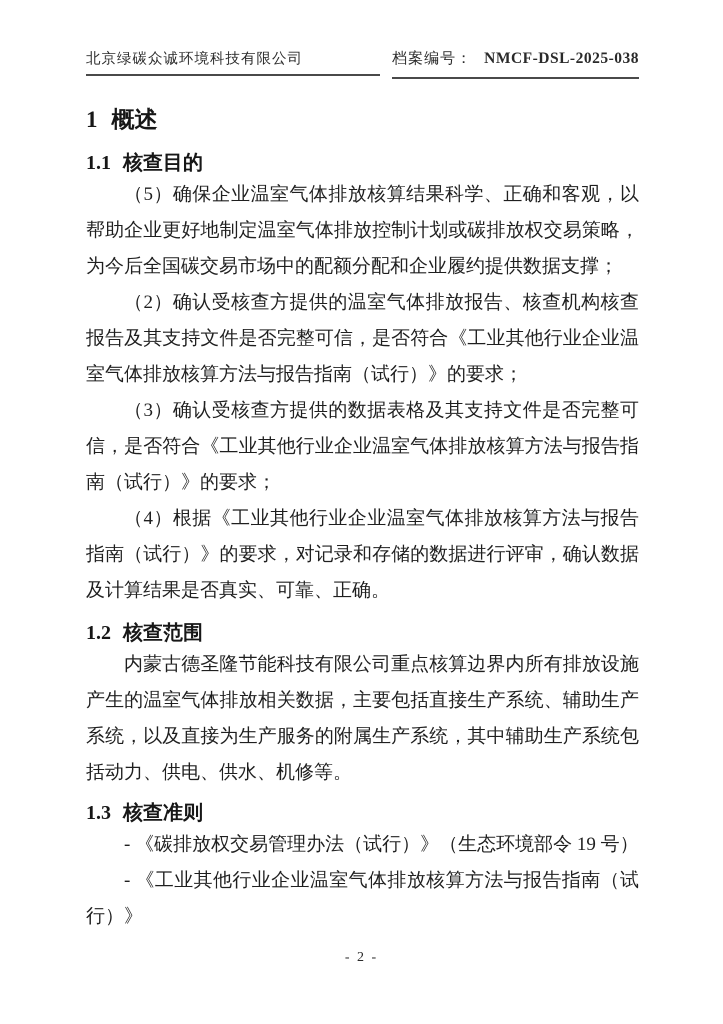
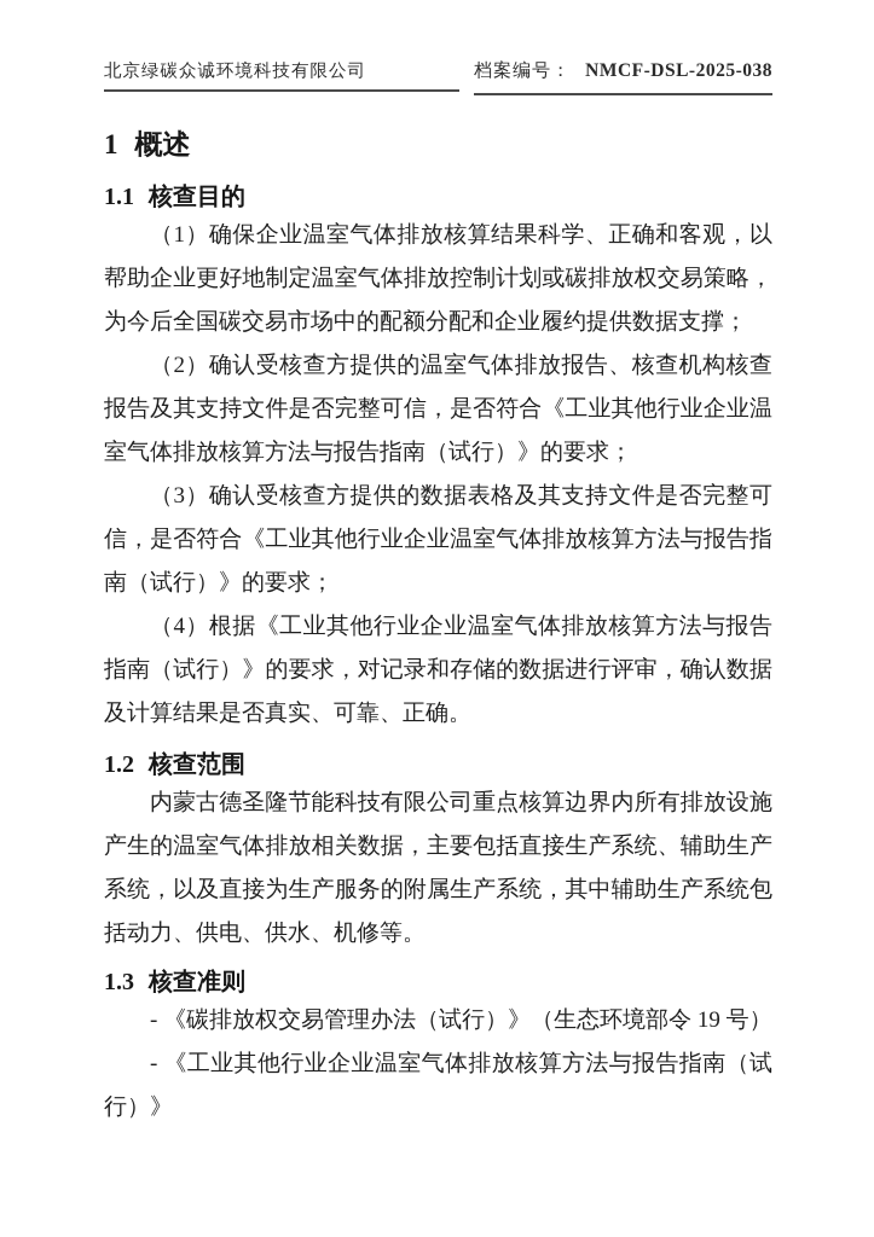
  北京绿碳众诚环境科技有限公司
  档案编号：
  NMCF-DSL-2025-038
  1 概述
  1.1 核查目的
- （5）确保企业温室气体排放核算结果科学、正确和客观，以帮助企业更好地制定温室气体排放控制计划或碳排放权交易策略，为今后全国碳交易市场中的配额分配和企业履约提供数据支撑；
+ （1）确保企业温室气体排放核算结果科学、正确和客观，以帮助企业更好地制定温室气体排放控制计划或碳排放权交易策略，为今后全国碳交易市场中的配额分配和企业履约提供数据支撑；
  （2）确认受核查方提供的温室气体排放报告、核查机构核查报告及其支持文件是否完整可信，是否符合《工业其他行业企业温室气体排放核算方法与报告指南（试行）》的要求；
  （3）确认受核查方提供的数据表格及其支持文件是否完整可信，是否符合《工业其他行业企业温室气体排放核算方法与报告指南（试行）》的要求；
  （4）根据《工业其他行业企业温室气体排放核算方法与报告指南（试行）》的要求，对记录和存储的数据进行评审，确认数据及计算结果是否真实、可靠、正确。
  1.2 核查范围
  内蒙古德圣隆节能科技有限公司重点核算边界内所有排放设施产生的温室气体排放相关数据，主要包括直接生产系统、辅助生产系统，以及直接为生产服务的附属生产系统，其中辅助生产系统包括动力、供电、供水、机修等。
  1.3 核查准则
  - 《碳排放权交易管理办法（试行）》（生态环境部令 19 号）
  - 《工业其他行业企业温室气体排放核算方法与报告指南（试行）》
- - 2 -
